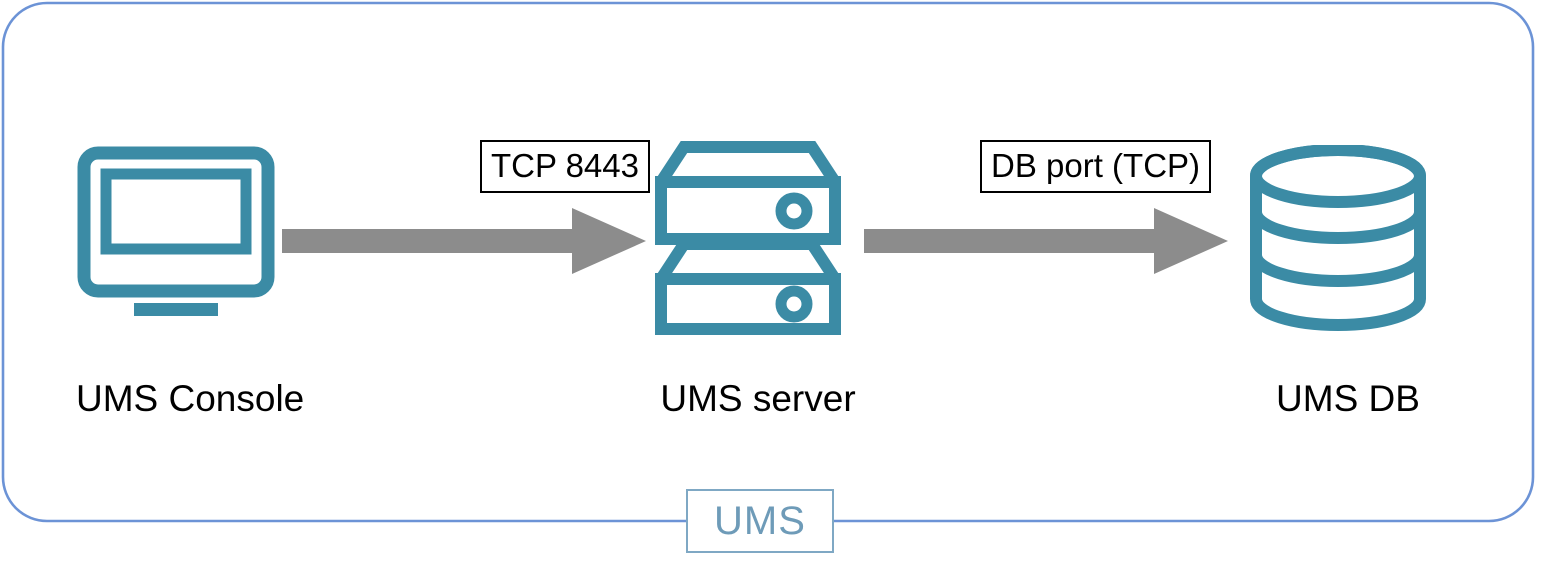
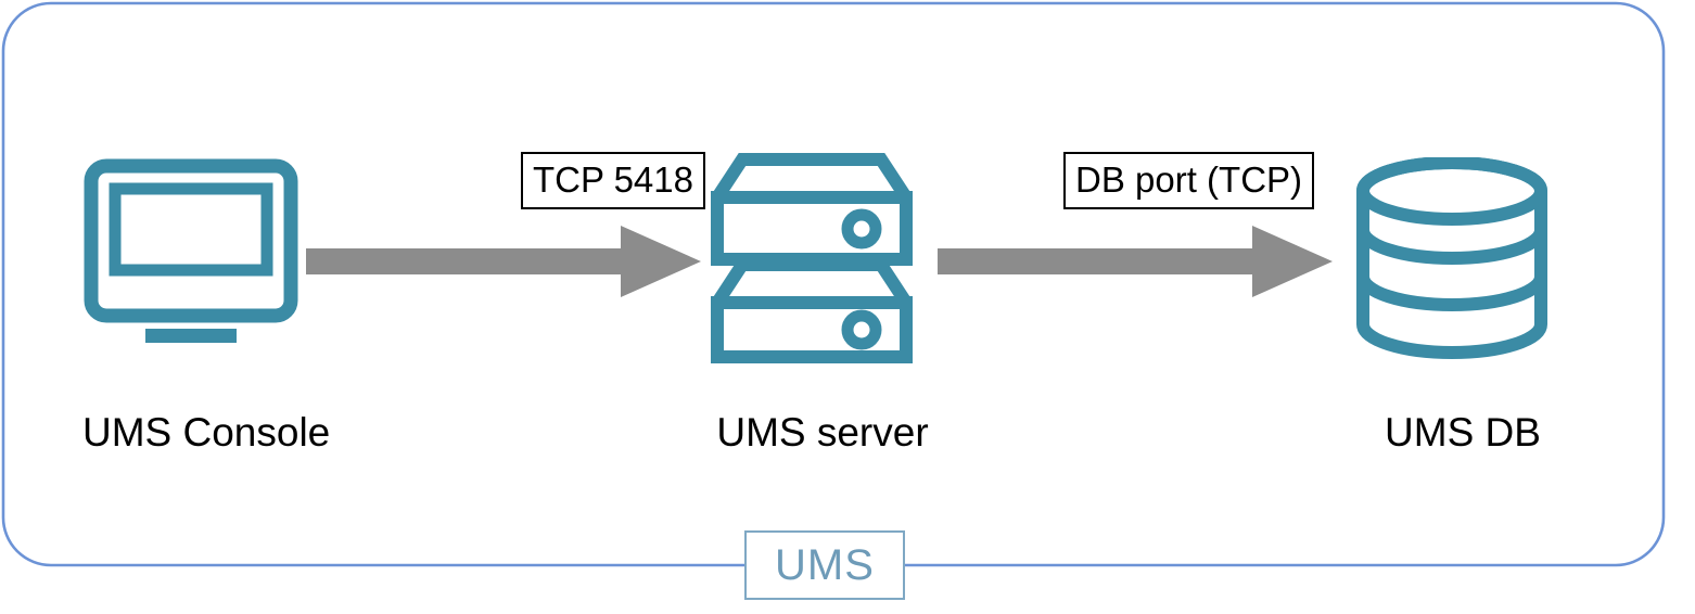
  UMS Console
  UMS server
  UMS DB
- TCP 8443
+ TCP 5418
  DB port (TCP)
  UMS
